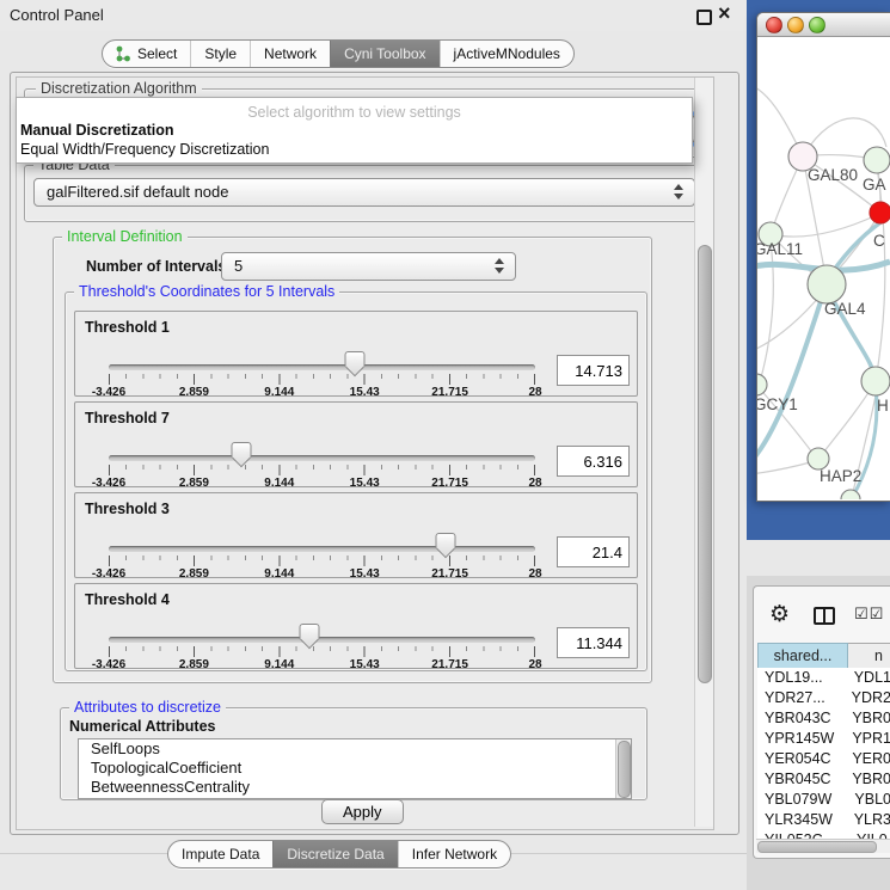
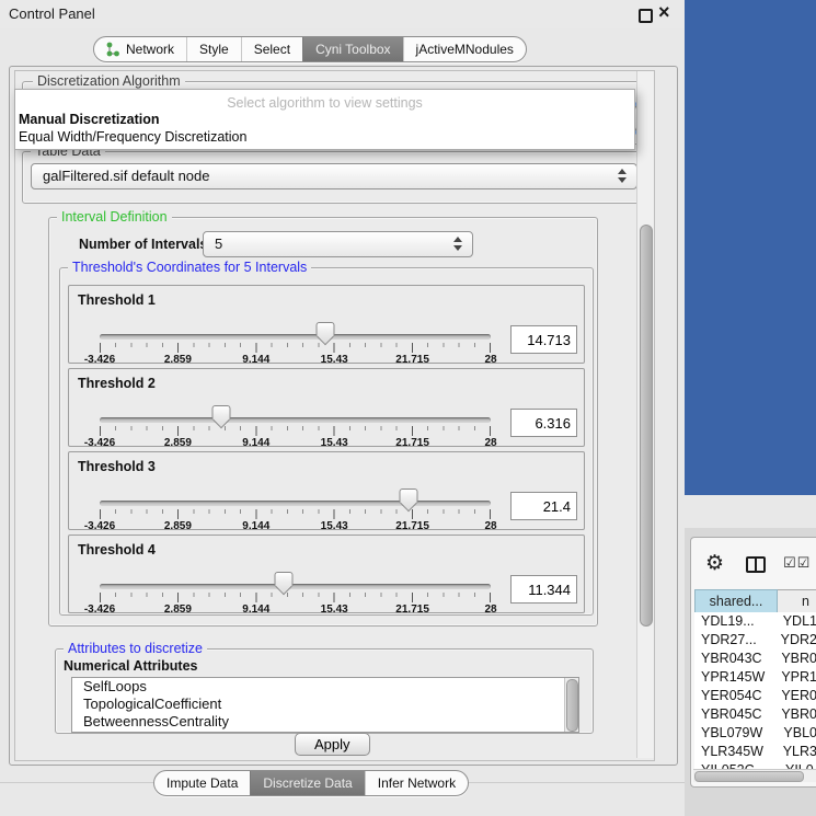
  Control Panel
  ×
- Select
+ Network
  Style
- Network
+ Select
  Cyni Toolbox
  jActiveMNodules
  Discretization Algorithm
  Select algorithm to view settings
  Manual Discretization
  Equal Width/Frequency Discretization
  Table Data
  galFiltered.sif default node
  Interval Definition
  Number of Interval
  5
  Threshold's Coordinates for 5 Intervals
  Threshold 1
  -3.426
  2.859
  9.144
  15.43
  21.715
  28
  14.713
- Threshold 7
+ Threshold 2
  -3.426
  2.859
  9.144
  15.43
  21.715
  28
  6.316
  Threshold 3
  -3.426
  2.859
  9.144
  15.43
  21.715
  28
  21.4
  Threshold 4
  -3.426
  2.859
  9.144
  15.43
  21.715
  28
  11.344
  Attributes to discretize
  Numerical Attributes
  SelfLoops
  TopologicalCoefficient
  BetweennessCentrality
  Apply
  Impute Data
  Discretize Data
  Infer Network
- GAL80
- GA
- C
- GAL11
- GAL4
- GCY1
- H
- HAP2
  ⚙
  ☑☑
  shared...
  n
  YDL19...
  YDL1
  YDR27...
  YDR2
  YBR043C
  YBR0
  YPR145W
  YPR1
  YER054C
  YER0
  YBR045C
  YBR0
  YBL079W
  YBL0
  YLR345W
  YLR3
